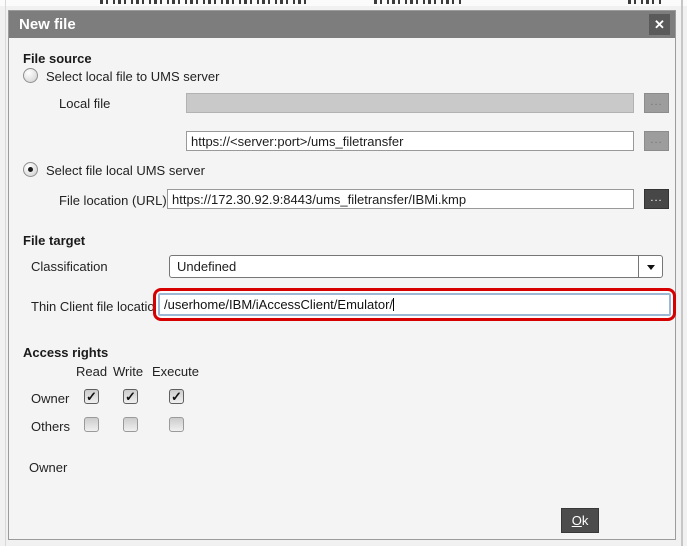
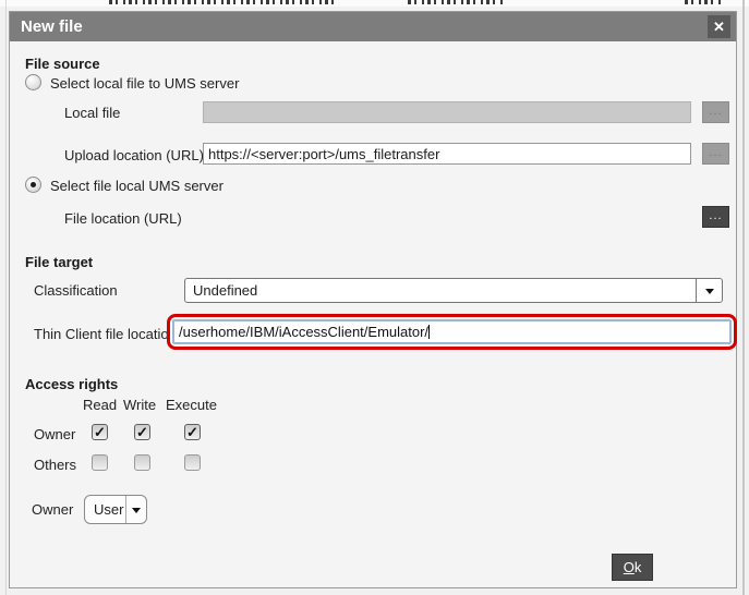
  New file
  ✕
  File source
  Select local file to UMS server
  Local file
  ...
+ Upload location (URL)
  https://<server:port>/ums_filetransfer
  ...
  Select file local UMS server
  File location (URL)
- https://172.30.92.9:8443/ums_filetransfer/IBMi.kmp
  ...
  File target
  Classification
  Undefined
  Thin Client file locatio
  /userhome/IBM/iAccessClient/Emulator/
  Access rights
  Read
  Write
  Execute
  Owner
  ✓
  ✓
  ✓
  Others
  Owner
+ User
  Ok
